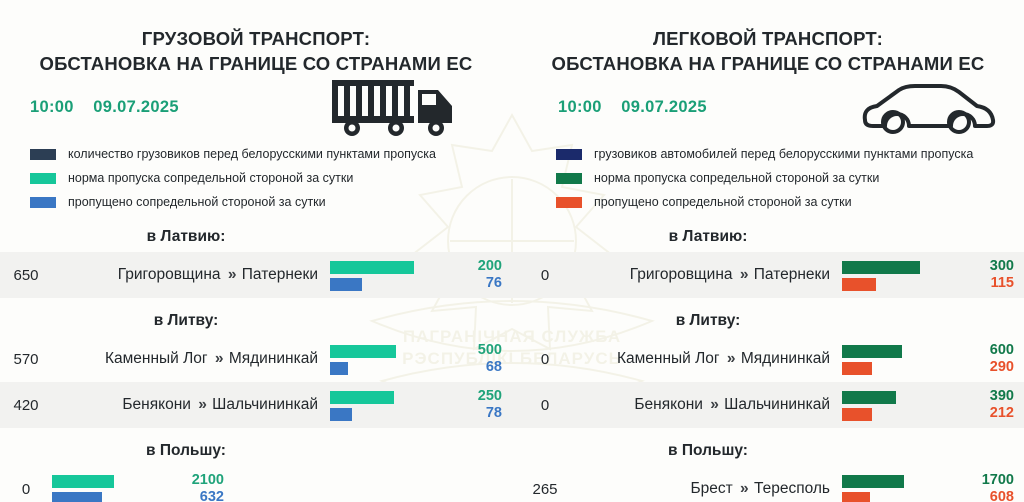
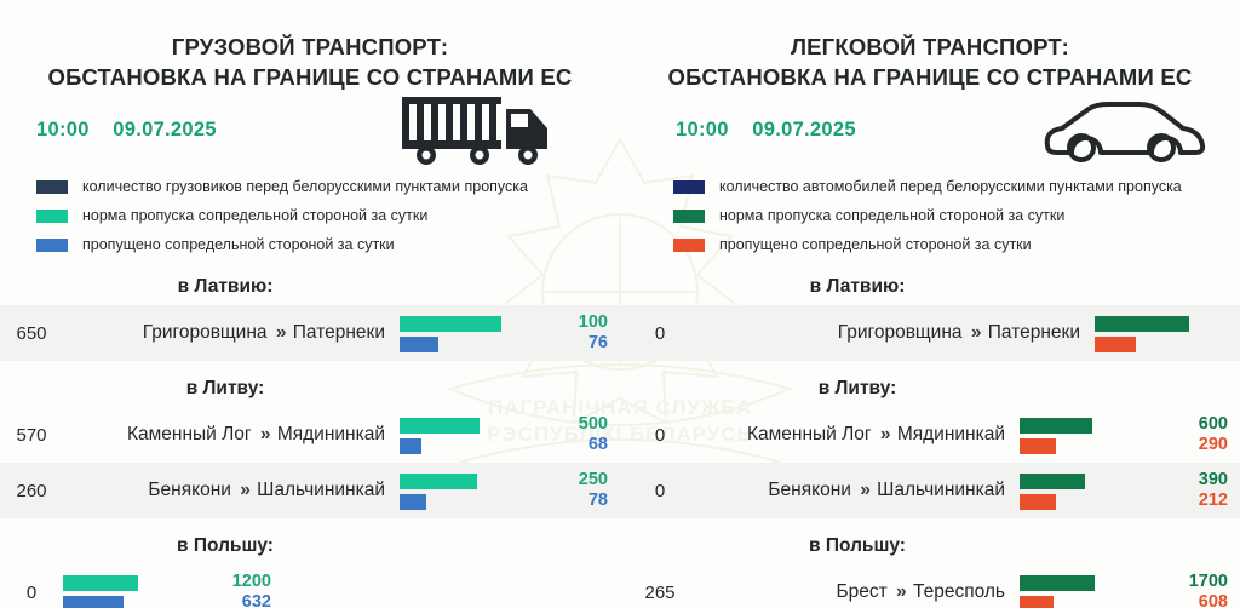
  ПАГРАНІЧНАЯ СЛУЖБА
  РЭСПУБЛІКІ БЕЛАРУСЬ
  ГРУЗОВОЙ ТРАНСПОРТ:
  ОБСТАНОВКА НА ГРАНИЦЕ СО СТРАНАМИ ЕС
  10:00 09.07.2025
  количество грузовиков перед белорусскими пунктами пропуска
  норма пропуска сопредельной стороной за сутки
  пропущено сопредельной стороной за сутки
  в Латвию:
  650
  Григоровщина » Патернеки
- 200
+ 100
  76
  в Литву:
  570
  Каменный Лог » Мядининкай
  500
  68
- 420
+ 260
  Бенякони » Шальчининкай
  250
  78
  в Польшу:
  0
- 2100
+ 1200
  632
  ЛЕГКОВОЙ ТРАНСПОРТ:
  ОБСТАНОВКА НА ГРАНИЦЕ СО СТРАНАМИ ЕС
  10:00 09.07.2025
- грузовиков автомобилей перед белорусскими пунктами пропуска
+ количество автомобилей перед белорусскими пунктами пропуска
  норма пропуска сопредельной стороной за сутки
  пропущено сопредельной стороной за сутки
  в Латвию:
  0
  Григоровщина » Патернеки
- 300
- 115
  в Литву:
  0
  Каменный Лог » Мядининкай
  600
  290
  0
  Бенякони » Шальчининкай
  390
  212
  в Польшу:
  265
  Брест » Тересполь
  1700
  608
